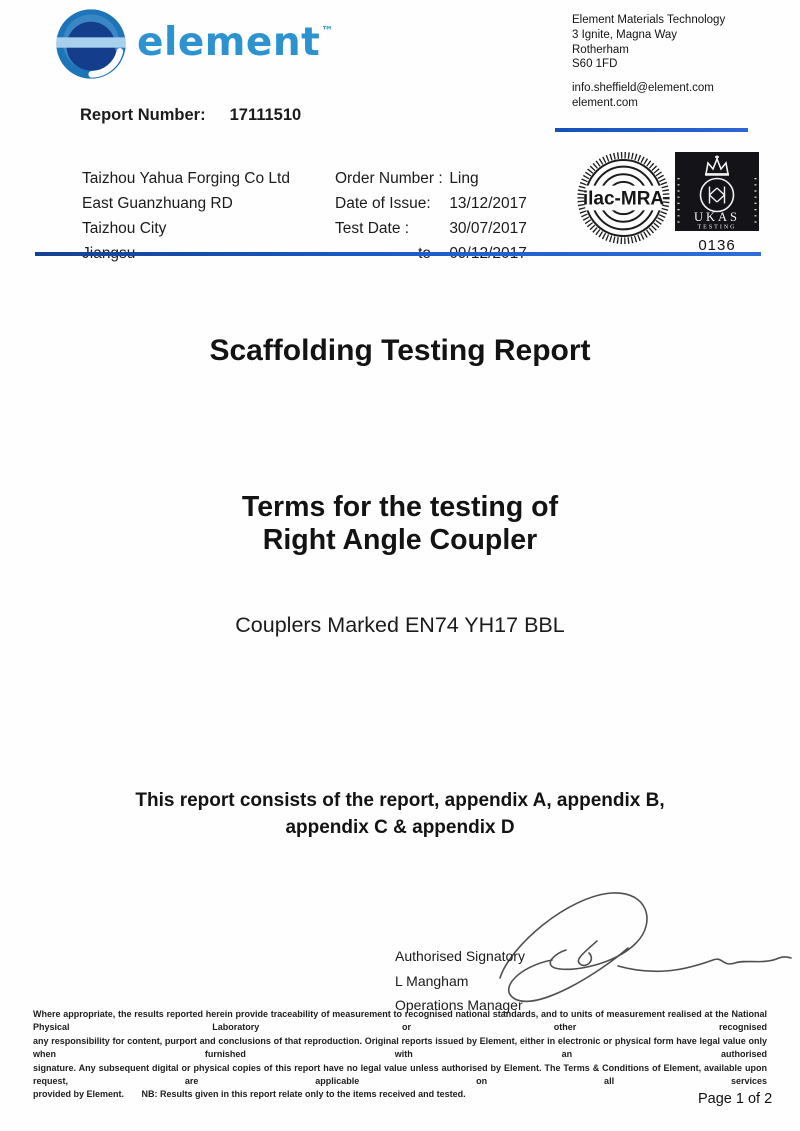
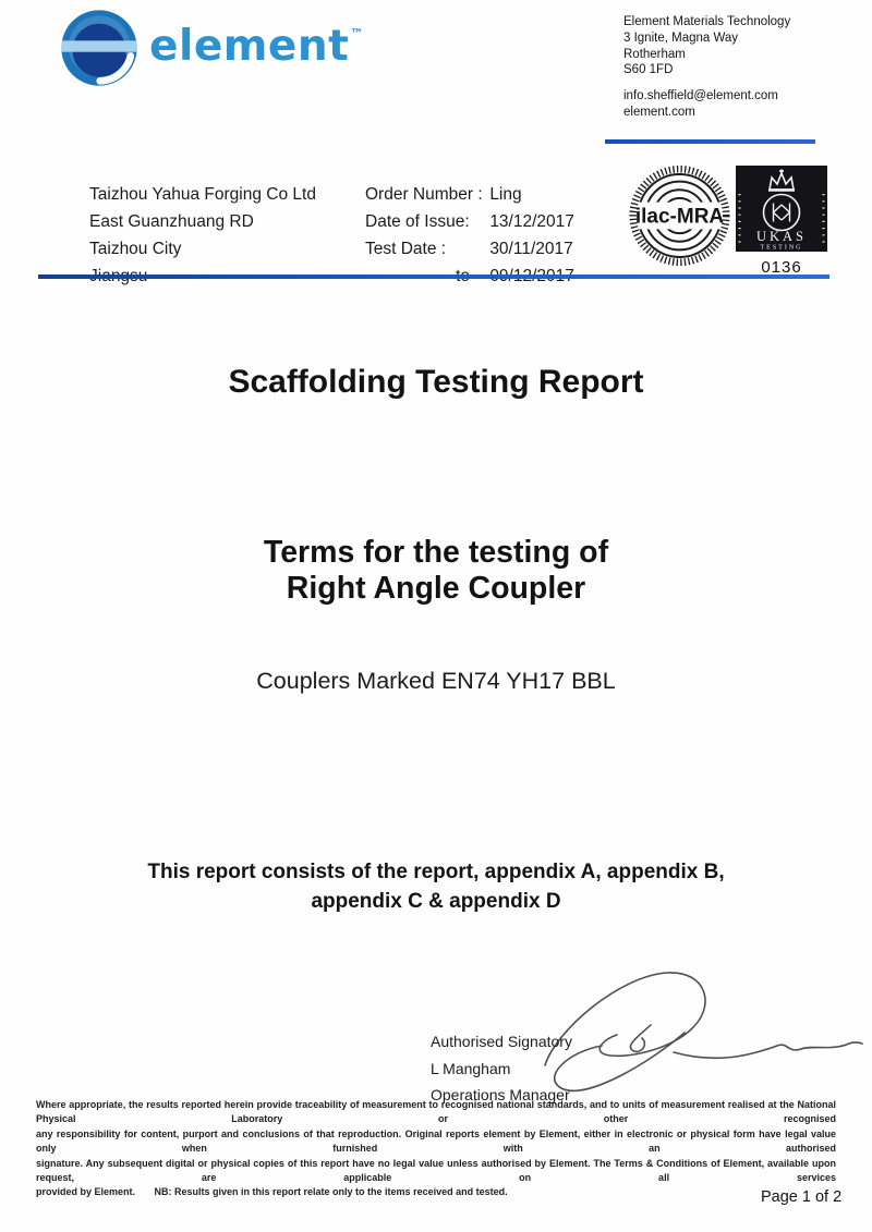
  element™
  Element Materials Technology
  3 Ignite, Magna Way
  Rotherham
  S60 1FD
  info.sheffield@element.com
  element.com
- Report Number: 17111510
  Taizhou Yahua Forging Co Ltd
  East Guanzhuang RD
  Taizhou City
  Order Number : Ling
  Date of Issue: 13/12/2017
- Test Date : 30/07/2017
+ Test Date : 30/11/2017
  ilac-MRA
  UKAS
  0136
  Scaffolding Testing Report
  Terms for the testing of
  Right Angle Coupler
  Couplers Marked EN74 YH17 BBL
  This report consists of the report, appendix A, appendix B,
  appendix C & appendix D
  Authorised Signatory
  L Mangham
  Operations Manager
  Where appropriate, the results reported herein provide traceability of measurement to recognised national standards, and to units of measurement realised at the National Physical Laboratory or other recognised
- any responsibility for content, purport and conclusions of that reproduction. Original reports issued by Element, either in electronic or physical form have legal value only when furnished with an authorised
+ any responsibility for content, purport and conclusions of that reproduction. Original reports element by Element, either in electronic or physical form have legal value only when furnished with an authorised
  signature. Any subsequent digital or physical copies of this report have no legal value unless authorised by Element. The Terms & Conditions of Element, available upon request, are applicable on all services
  provided by Element. NB: Results given in this report relate only to the items received and tested.
  Page 1 of 2
